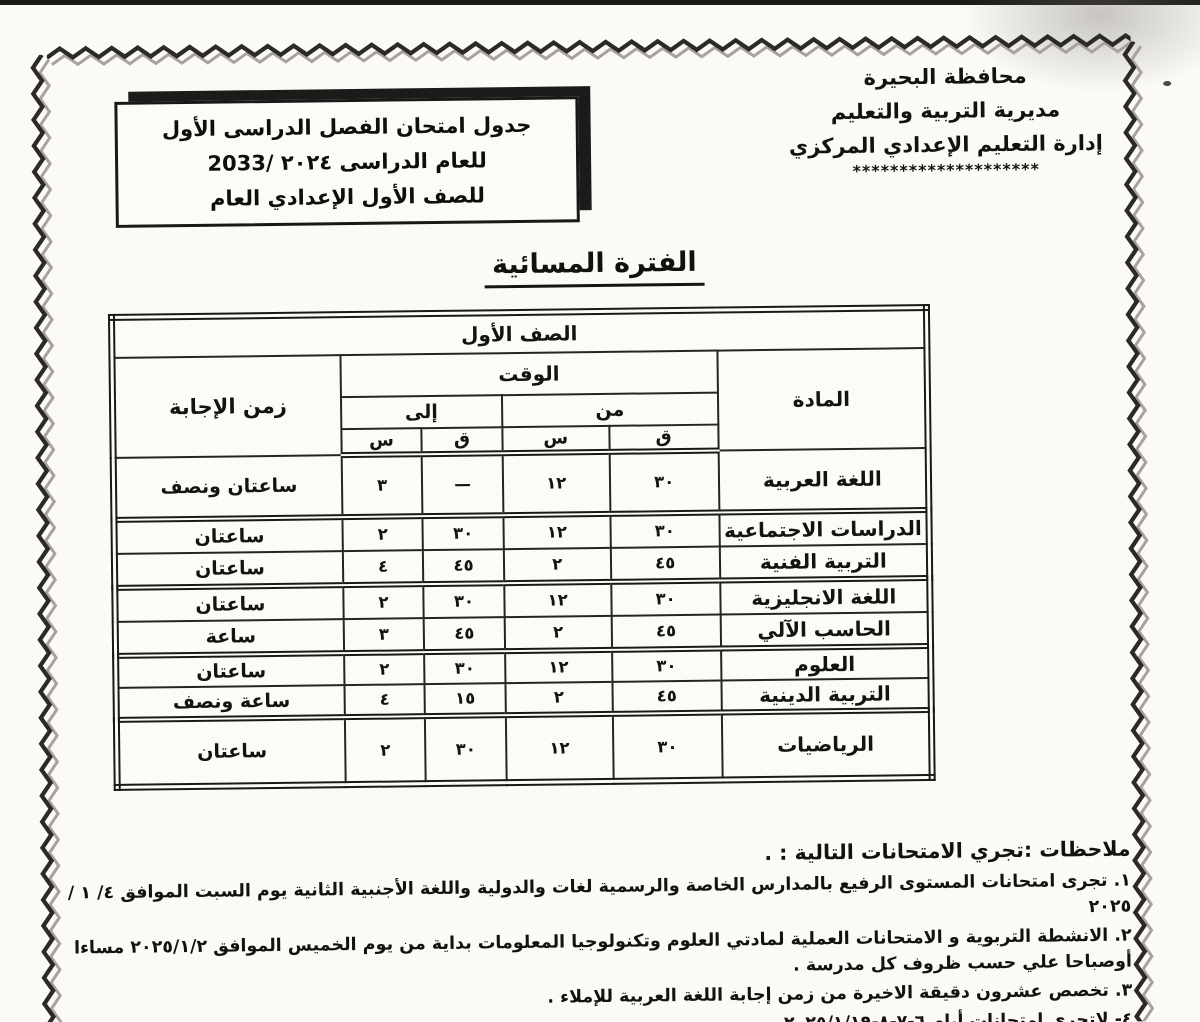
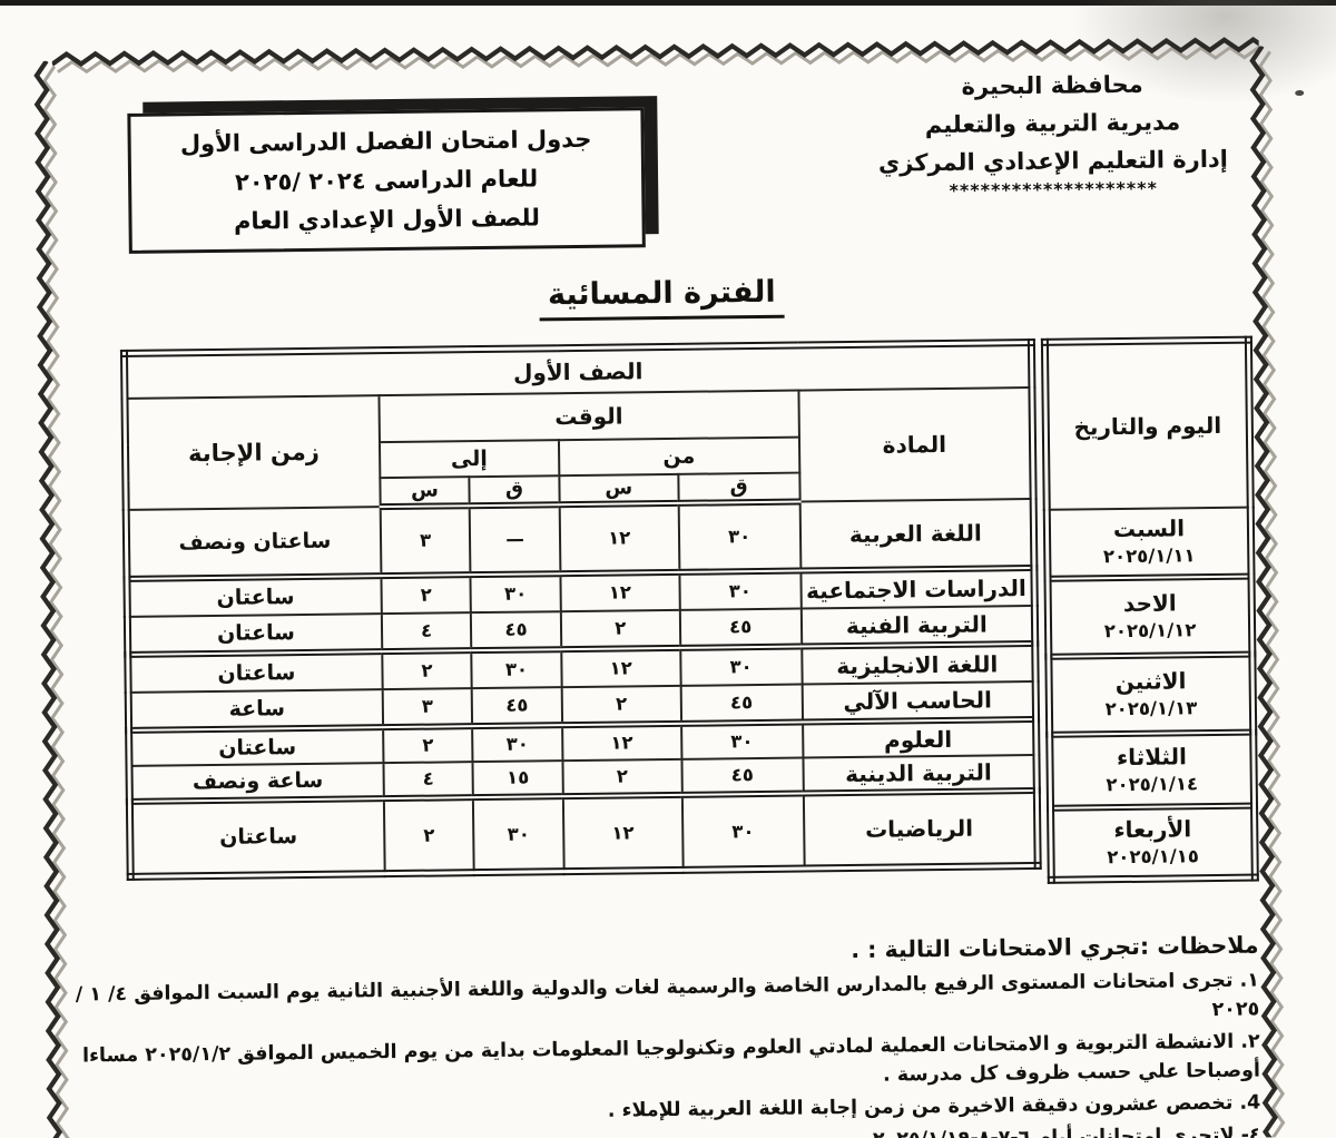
  محافظة البحيرة
  مديرية التربية والتعليم
  إدارة التعليم الإعدادي المركزي
  ********************
  جدول امتحان الفصل الدراسى الأول
- للعام الدراسى ٢٠٢٤ /2033
+ للعام الدراسى ٢٠٢٤ /٢٠٢٥
  للصف الأول الإعدادي العام
  الفترة المسائية
  الصف الأول
  المادة	الوقت	زمن الإجابة
  من	إلى
  ق	س	ق	س
  اللغة العربية	٣٠	١٢	—	٣	ساعتان ونصف
  الدراسات الاجتماعية	٣٠	١٢	٣٠	٢	ساعتان
  التربية الفنية	٤٥	٢	٤٥	٤	ساعتان
  اللغة الانجليزية	٣٠	١٢	٣٠	٢	ساعتان
  الحاسب الآلي	٤٥	٢	٤٥	٣	ساعة
  العلوم	٣٠	١٢	٣٠	٢	ساعتان
  التربية الدينية	٤٥	٢	١٥	٤	ساعة ونصف
  الرياضيات	٣٠	١٢	٣٠	٢	ساعتان
+ اليوم والتاريخ
+ السبت ٢٠٢٥/١/١١
+ الاحد ٢٠٢٥/١/١٢
+ الاثنين ٢٠٢٥/١/١٣
+ الثلاثاء ٢٠٢٥/١/١٤
+ الأربعاء ٢٠٢٥/١/١٥
  ملاحظات :تجري الامتحانات التالية : .
  ١. تجرى امتحانات المستوى الرفيع بالمدارس الخاصة والرسمية لغات والدولية واللغة الأجنبية الثانية يوم السبت الموافق ٤/ ١ /٢٠٢٥
  ٢. الانشطة التربوية و الامتحانات العملية لمادتي العلوم وتكنولوجيا المعلومات بداية من يوم الخميس الموافق ٢٠٢٥/١/٢ مساءا أوصباحا علي حسب ظروف كل مدرسة .
- ٣. تخصص عشرون دقيقة الاخيرة من زمن إجابة اللغة العربية للإملاء .
+ 4. تخصص عشرون دقيقة الاخيرة من زمن إجابة اللغة العربية للإملاء .
